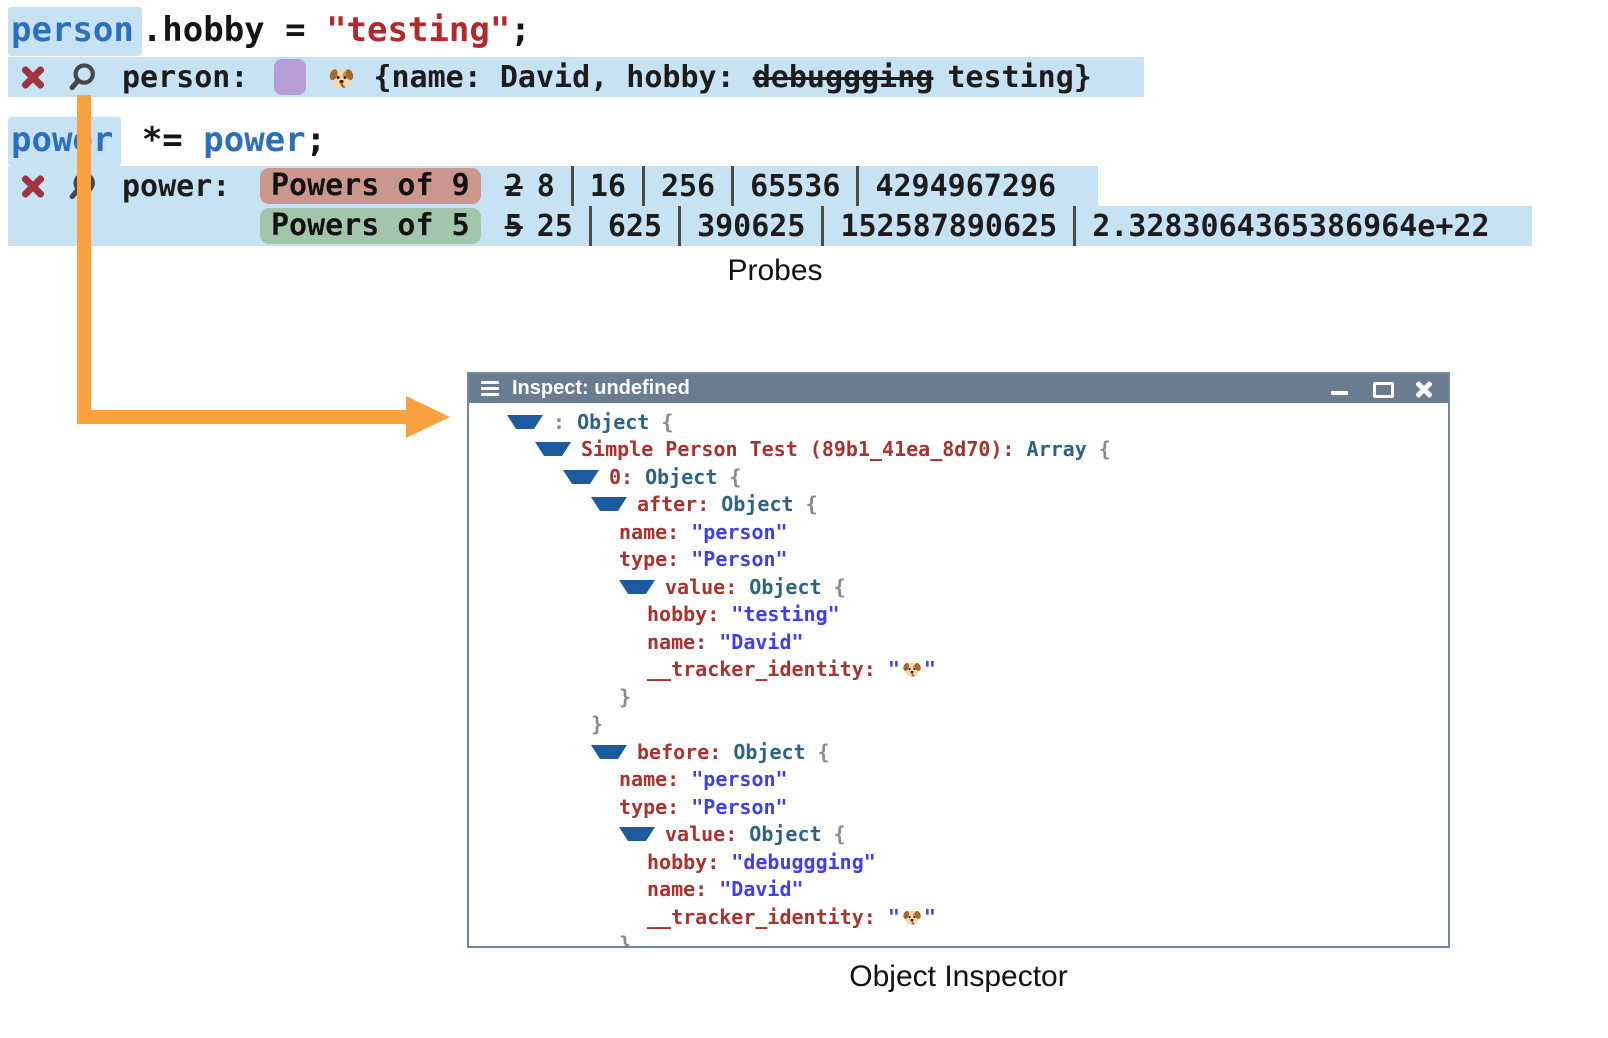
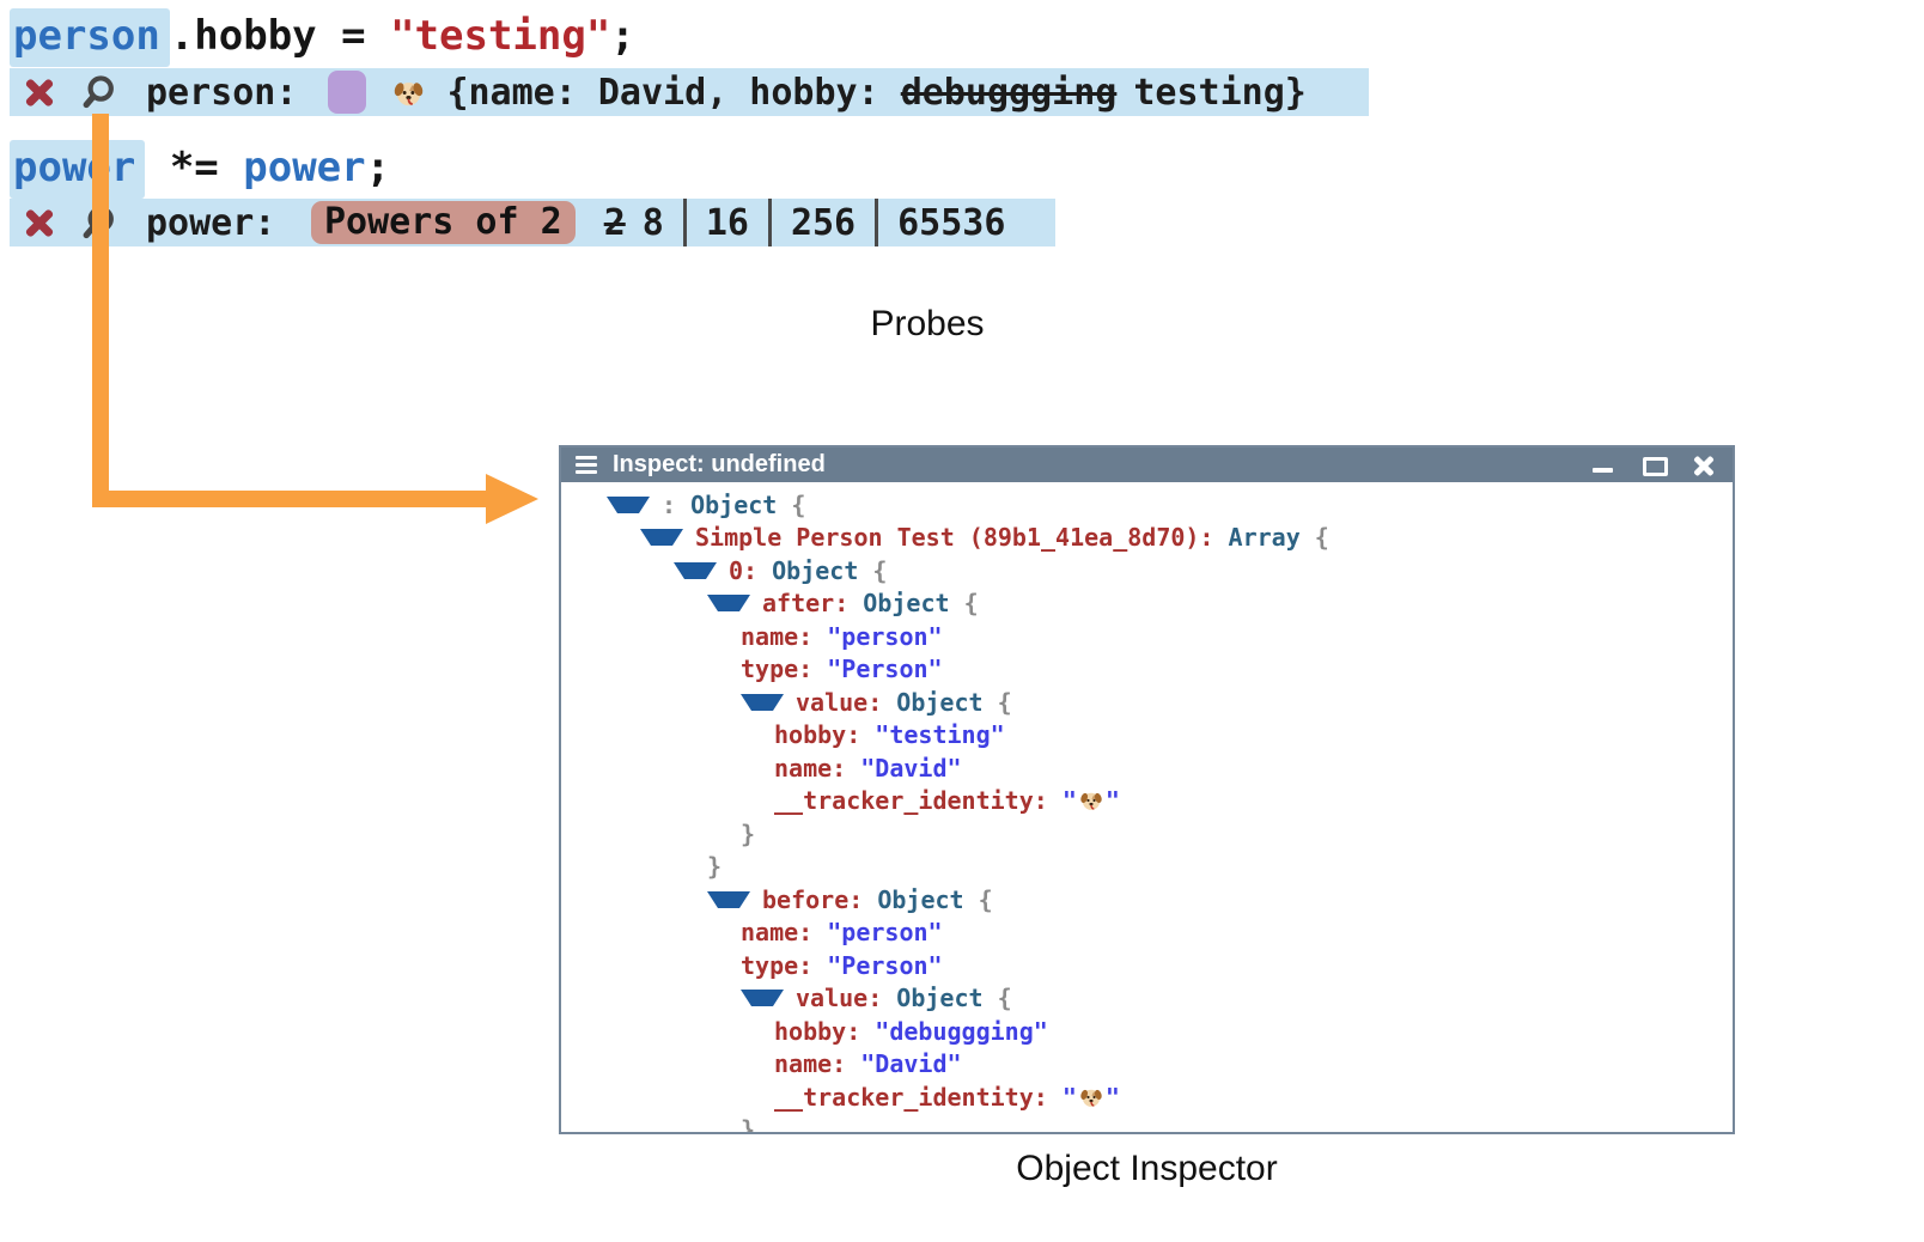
  person .hobby = "testing";
  person:
  {name: David, hobby: debuggging testing}
  powr *= power;
  power:
- Powers of 9
+ Powers of 2
  2
  8
  16
  256
  65536
- 4294967296
- Powers of 5
- 5
- 25
- 625
- 390625
- 152587890625
- 2.3283064365386964e+22
  Probes
  Inspect: undefined
  :
  Object
  {
  Simple Person Test (89b1_41ea_8d70):
  Array
  {
  0:
  Object
  {
  after:
  Object
  {
  name:
  "person"
  type:
  "Person"
  value:
  Object
  {
  hobby:
  "testing"
  name:
  "David"
  __tracker_identity:
  "
  "
  }
  }
  before:
  Object
  {
  name:
  "person"
  type:
  "Person"
  value:
  Object
  {
  hobby:
  "debuggging"
  name:
  "David"
  __tracker_identity:
  "
  "
  }
  Object Inspector
